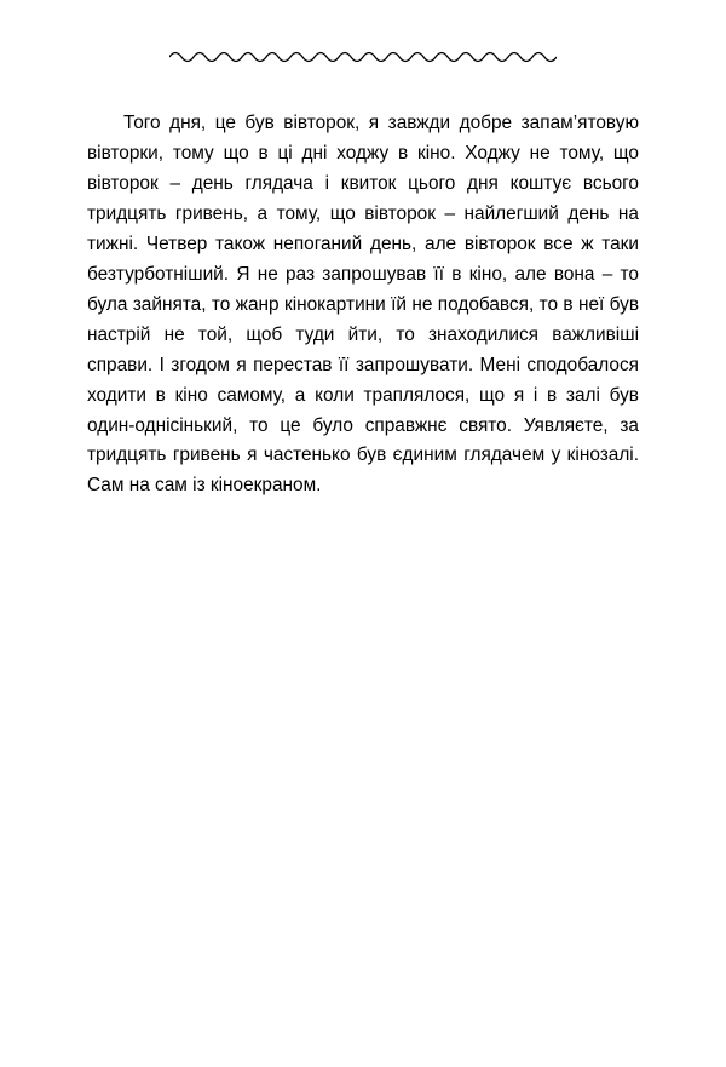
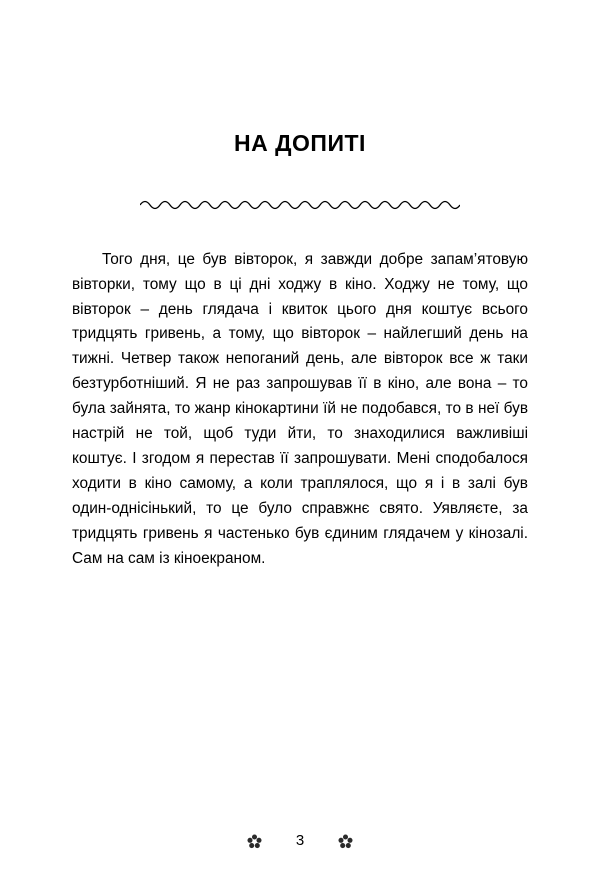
+ НА ДОПИТІ
- Того дня, це був вівторок, я завжди добре запам’ятовую вівторки, тому що в ці дні ходжу в кіно. Ходжу не тому, що вівторок – день глядача і квиток цього дня коштує всього тридцять гривень, а тому, що вівторок – найлегший день на тижні. Четвер також непоганий день, але вівторок все ж таки безтурботніший. Я не раз запрошував її в кіно, але вона – то була зайнята, то жанр кінокартини їй не подобався, то в неї був настрій не той, щоб туди йти, то знаходилися важливіші справи. І згодом я перестав її запрошувати. Мені сподобалося ходити в кіно самому, а коли траплялося, що я і в залі був один-однісінький, то це було справжнє свято. Уявляєте, за тридцять гривень я частенько був єдиним глядачем у кінозалі. Сам на сам із кіноекраном.
+ Того дня, це був вівторок, я завжди добре запам’ятовую вівторки, тому що в ці дні ходжу в кіно. Ходжу не тому, що вівторок – день глядача і квиток цього дня коштує всього тридцять гривень, а тому, що вівторок – найлегший день на тижні. Четвер також непоганий день, але вівторок все ж таки безтурботніший. Я не раз запрошував її в кіно, але вона – то була зайнята, то жанр кінокартини їй не подобався, то в неї був настрій не той, щоб туди йти, то знаходилися важливіші коштує. І згодом я перестав її запрошувати. Мені сподобалося ходити в кіно самому, а коли траплялося, що я і в залі був один-однісінький, то це було справжнє свято. Уявляєте, за тридцять гривень я частенько був єдиним глядачем у кінозалі. Сам на сам із кіноекраном.
+ 3
